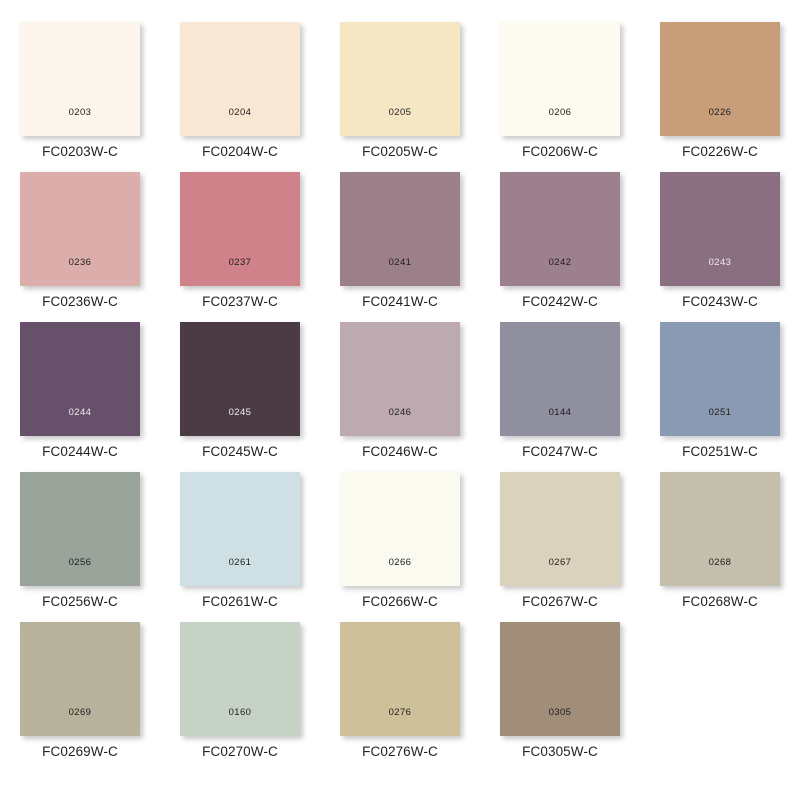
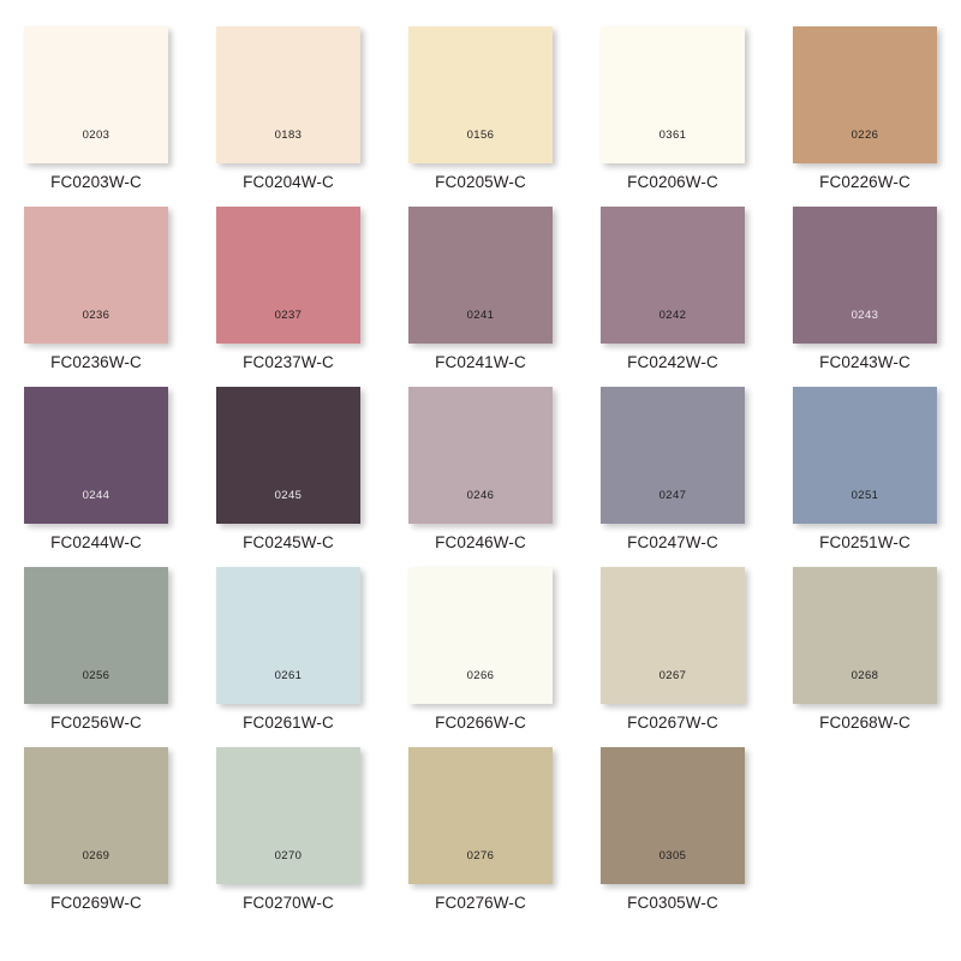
  0203
  FC0203W-C
- 0204
+ 0183
  FC0204W-C
- 0205
+ 0156
  FC0205W-C
- 0206
+ 0361
  FC0206W-C
  0226
  FC0226W-C
  0236
  FC0236W-C
  0237
  FC0237W-C
  0241
  FC0241W-C
  0242
  FC0242W-C
  0243
  FC0243W-C
  0244
  FC0244W-C
  0245
  FC0245W-C
  0246
  FC0246W-C
- 0144
+ 0247
  FC0247W-C
  0251
  FC0251W-C
  0256
  FC0256W-C
  0261
  FC0261W-C
  0266
  FC0266W-C
  0267
  FC0267W-C
  0268
  FC0268W-C
  0269
  FC0269W-C
- 0160
+ 0270
  FC0270W-C
  0276
  FC0276W-C
  0305
  FC0305W-C
